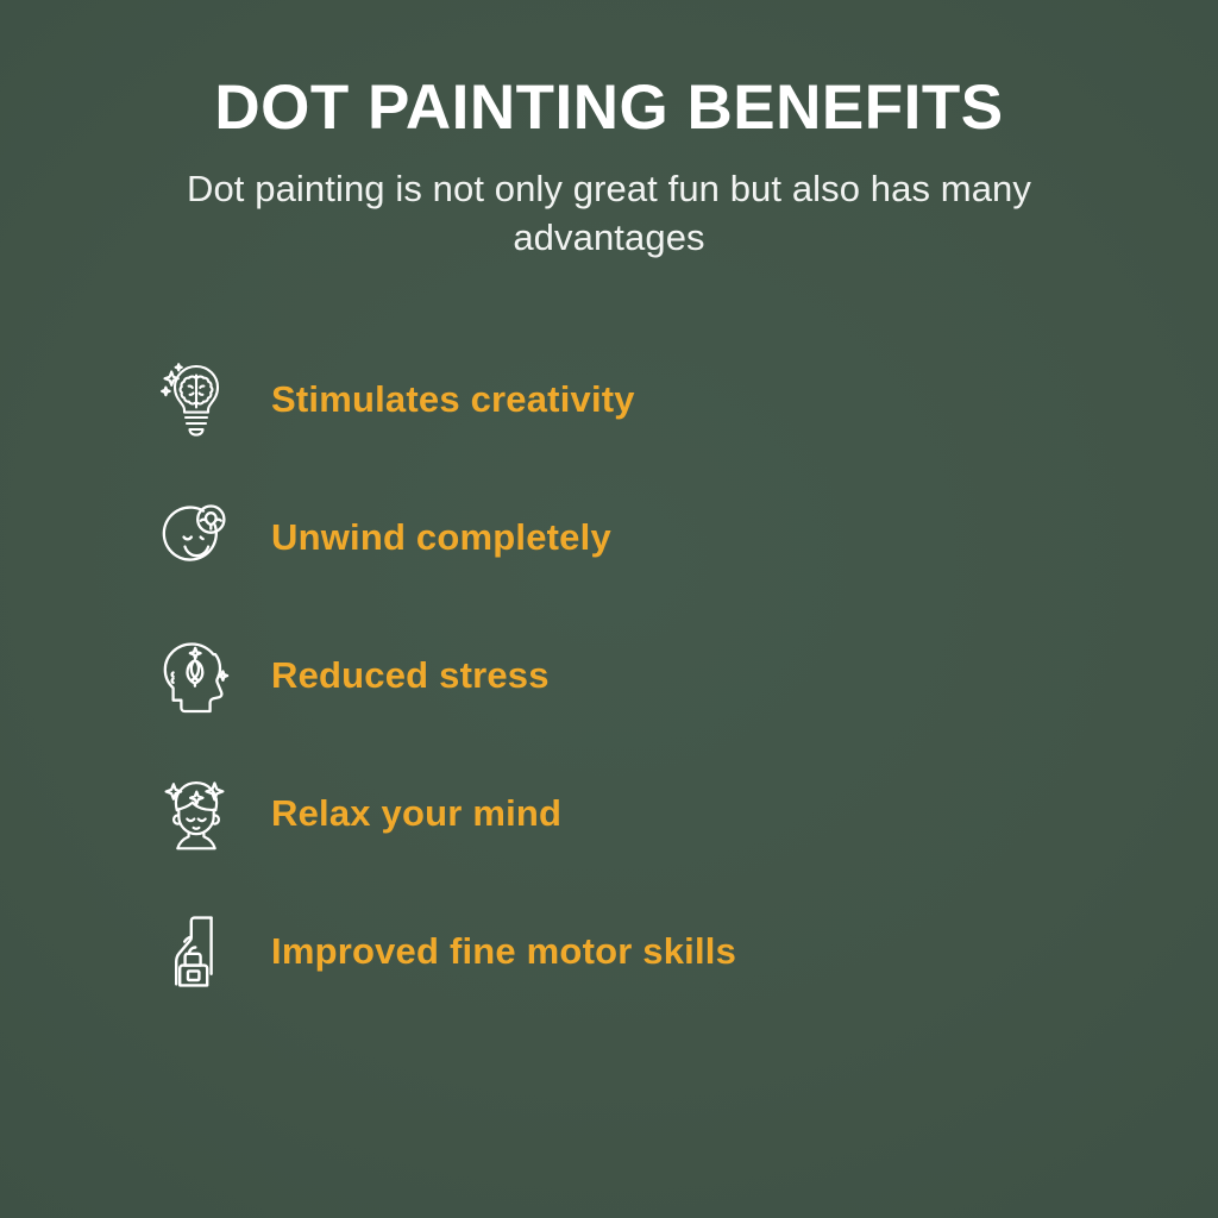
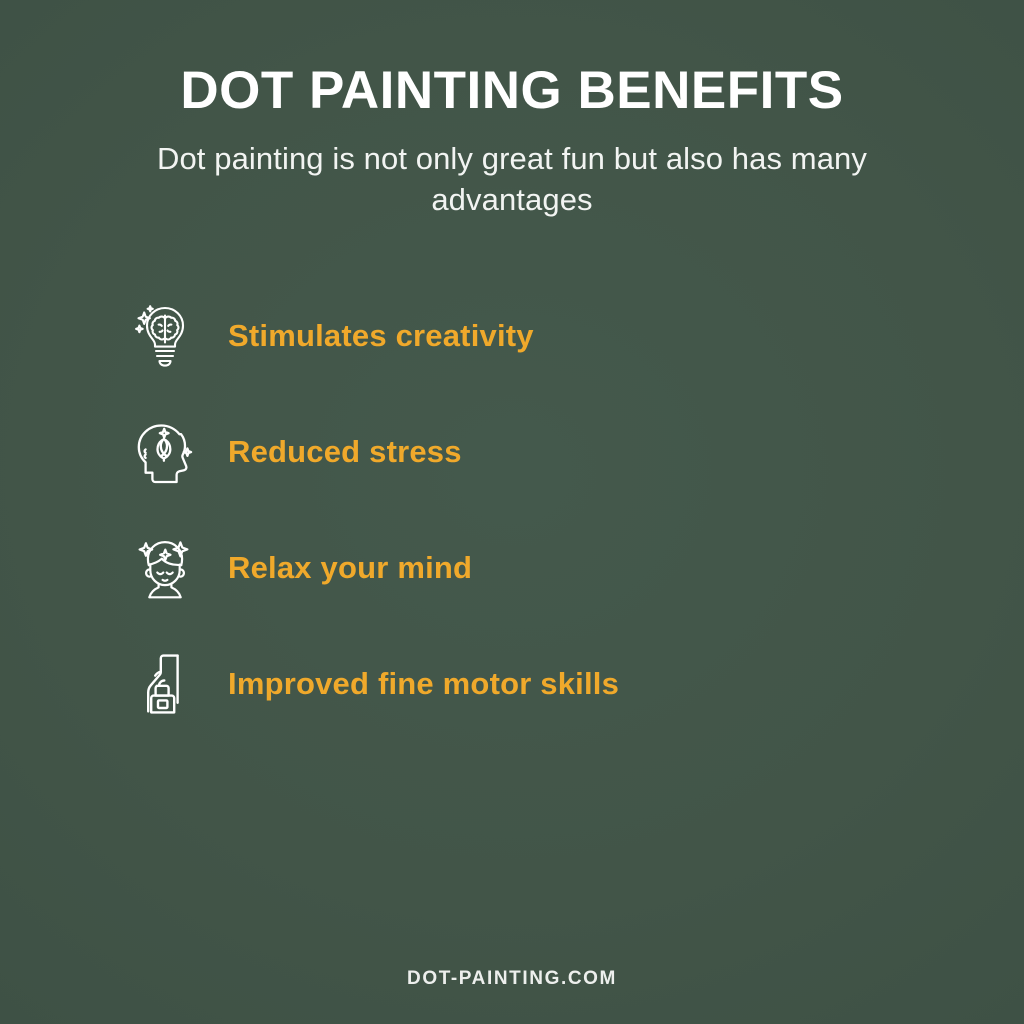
  DOT PAINTING BENEFITS
  Dot painting is not only great fun but also has many advantages
  Stimulates creativity
- Unwind completely
  Reduced stress
  Relax your mind
  Improved fine motor skills
+ DOT-PAINTING.COM
